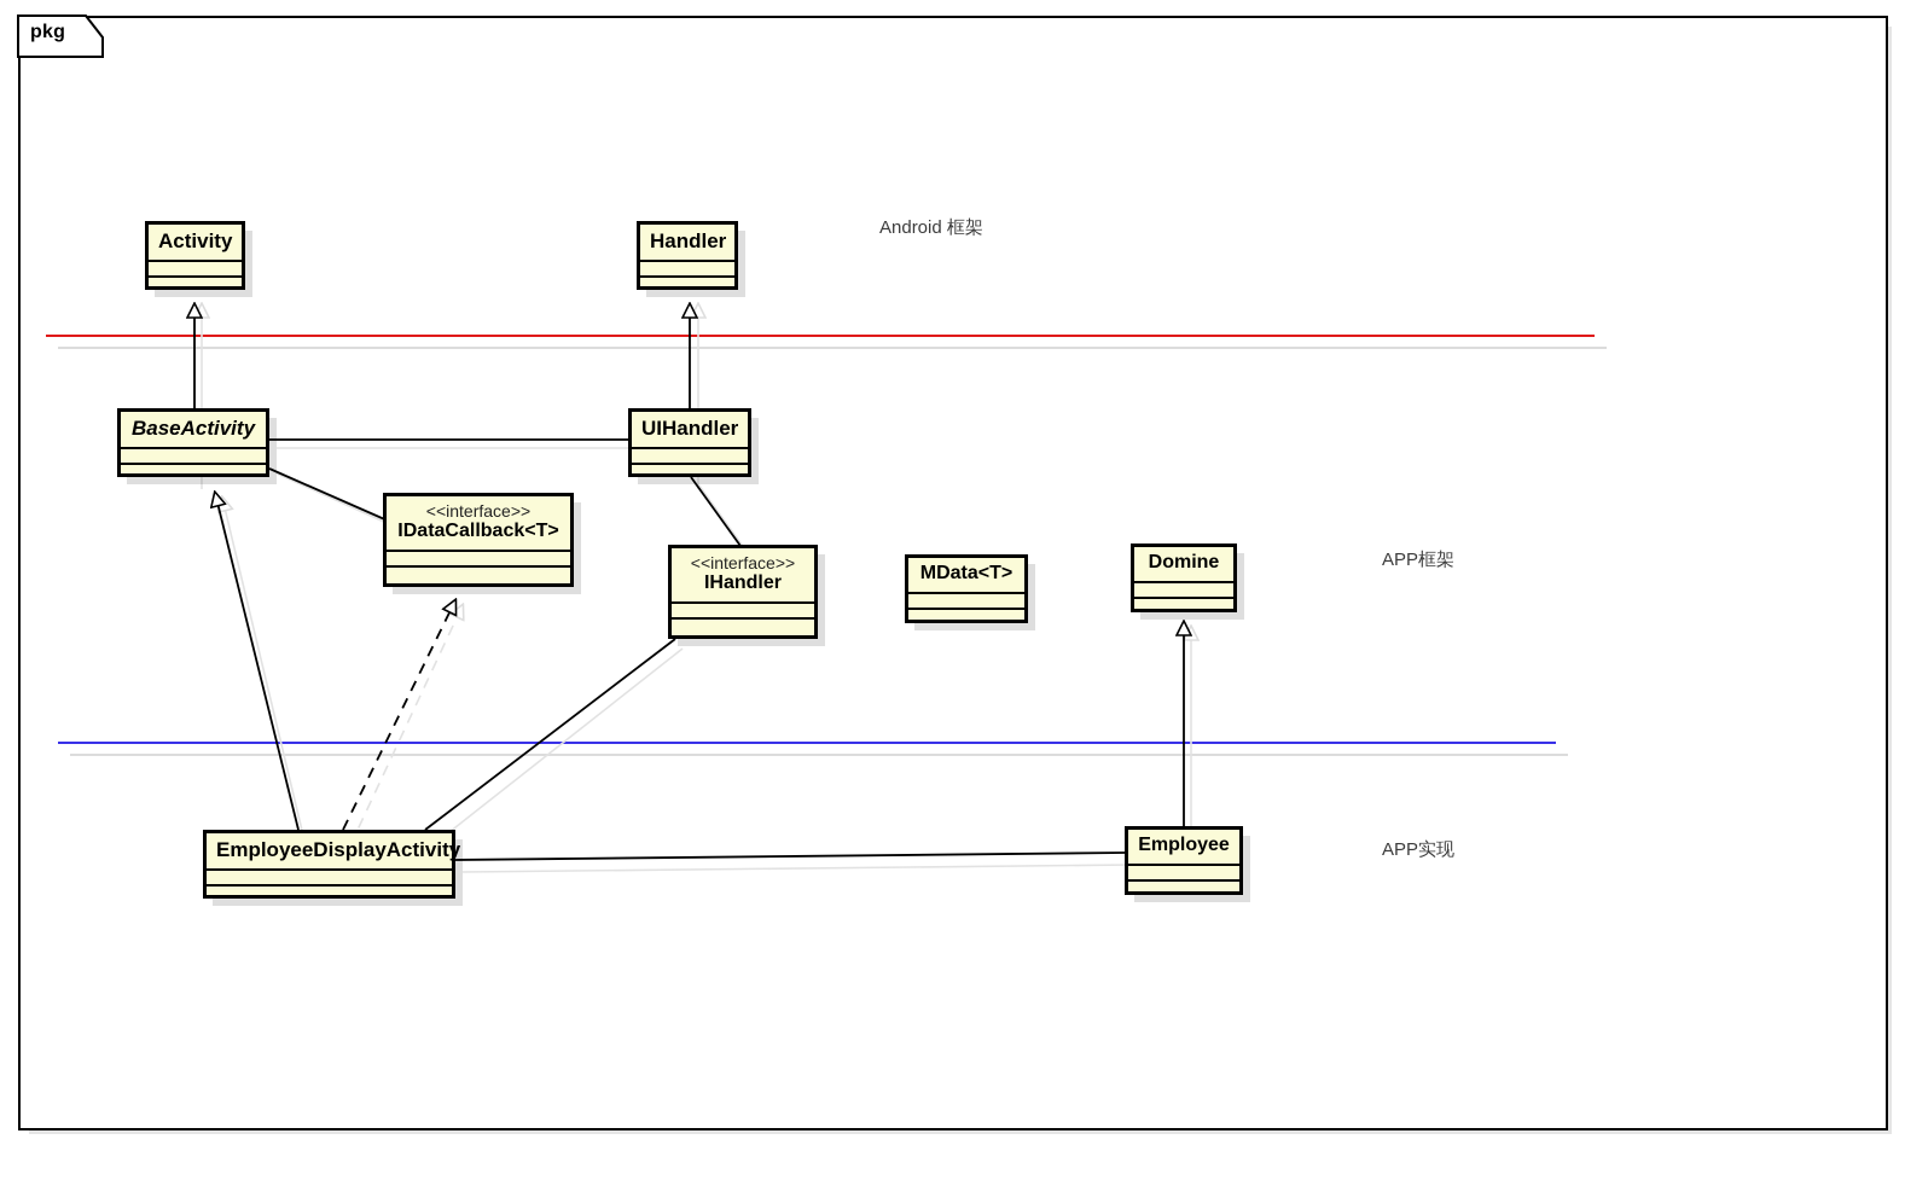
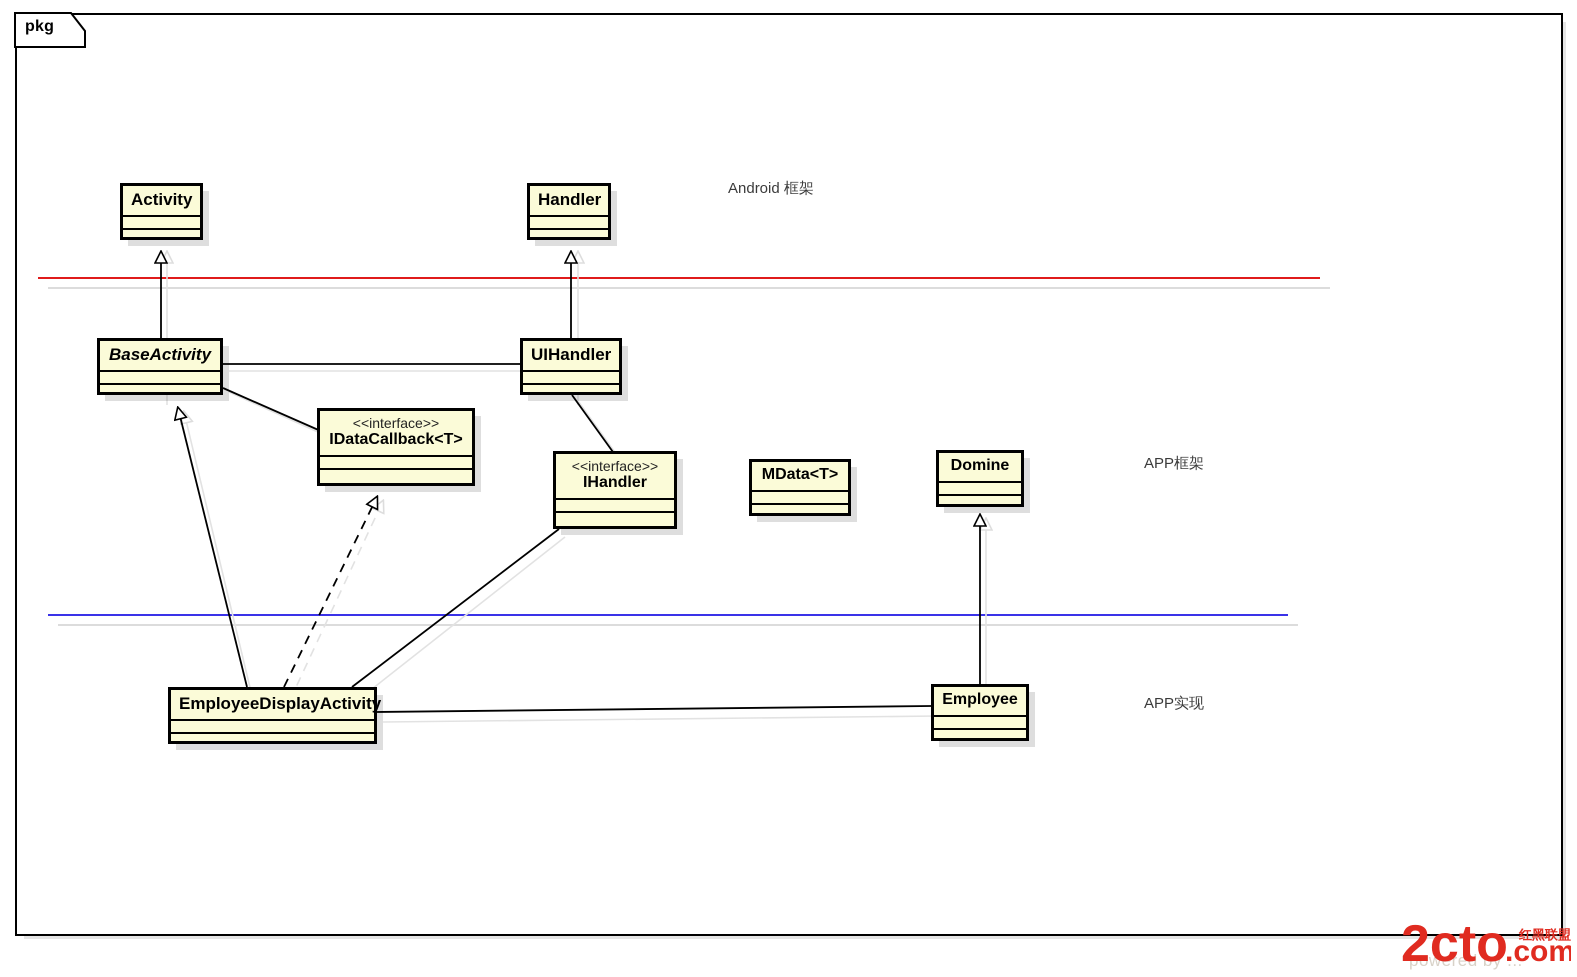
  pkg
  Activity
  Handler
  BaseActivity
  UIHandler
  <<interface>>
  IDataCallback<T>
  <<interface>>
  IHandler
  MData<T>
  Domine
  EmployeeDisplayActivity
  Employee
  Android 框架
  APP框架
  APP实现
+ powered by ...
+ 2cto
+ .com
+ 红黑联盟
